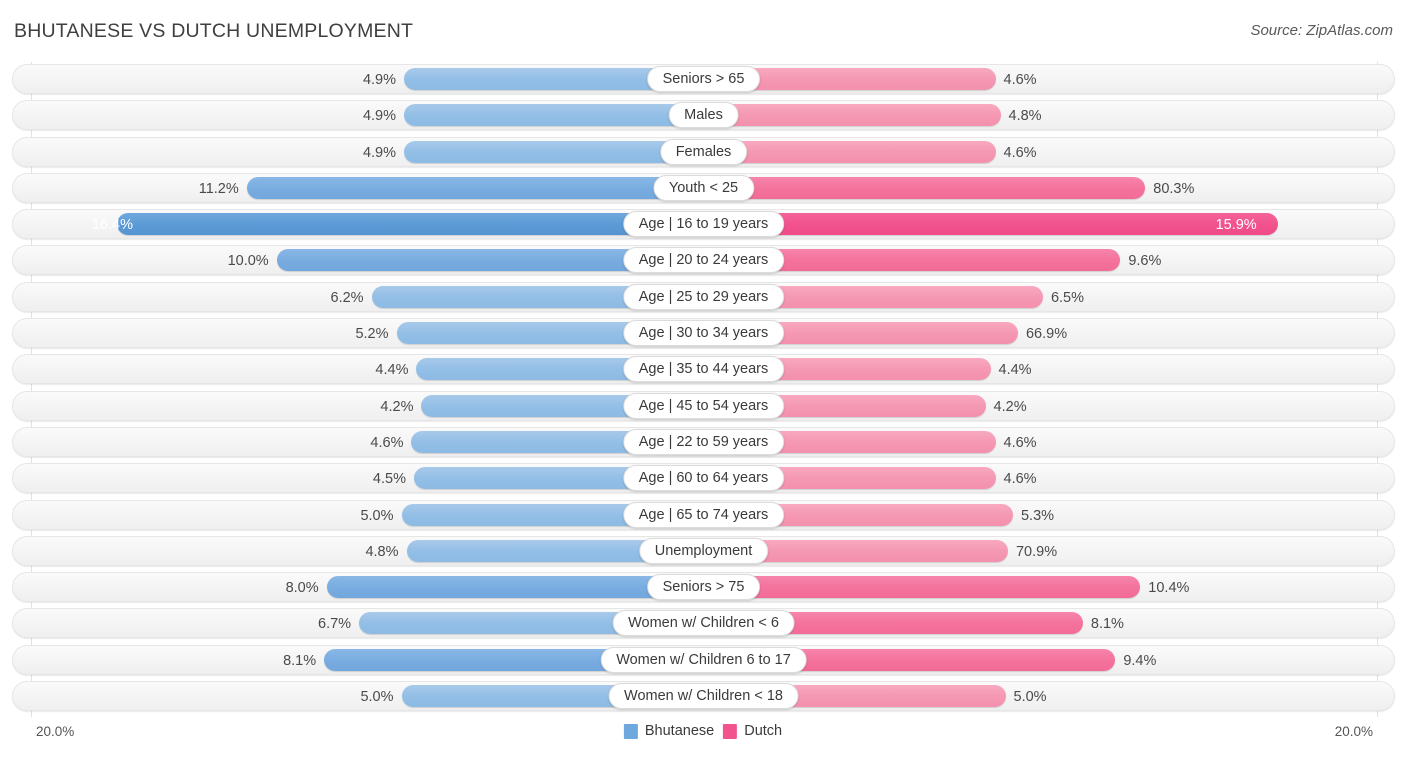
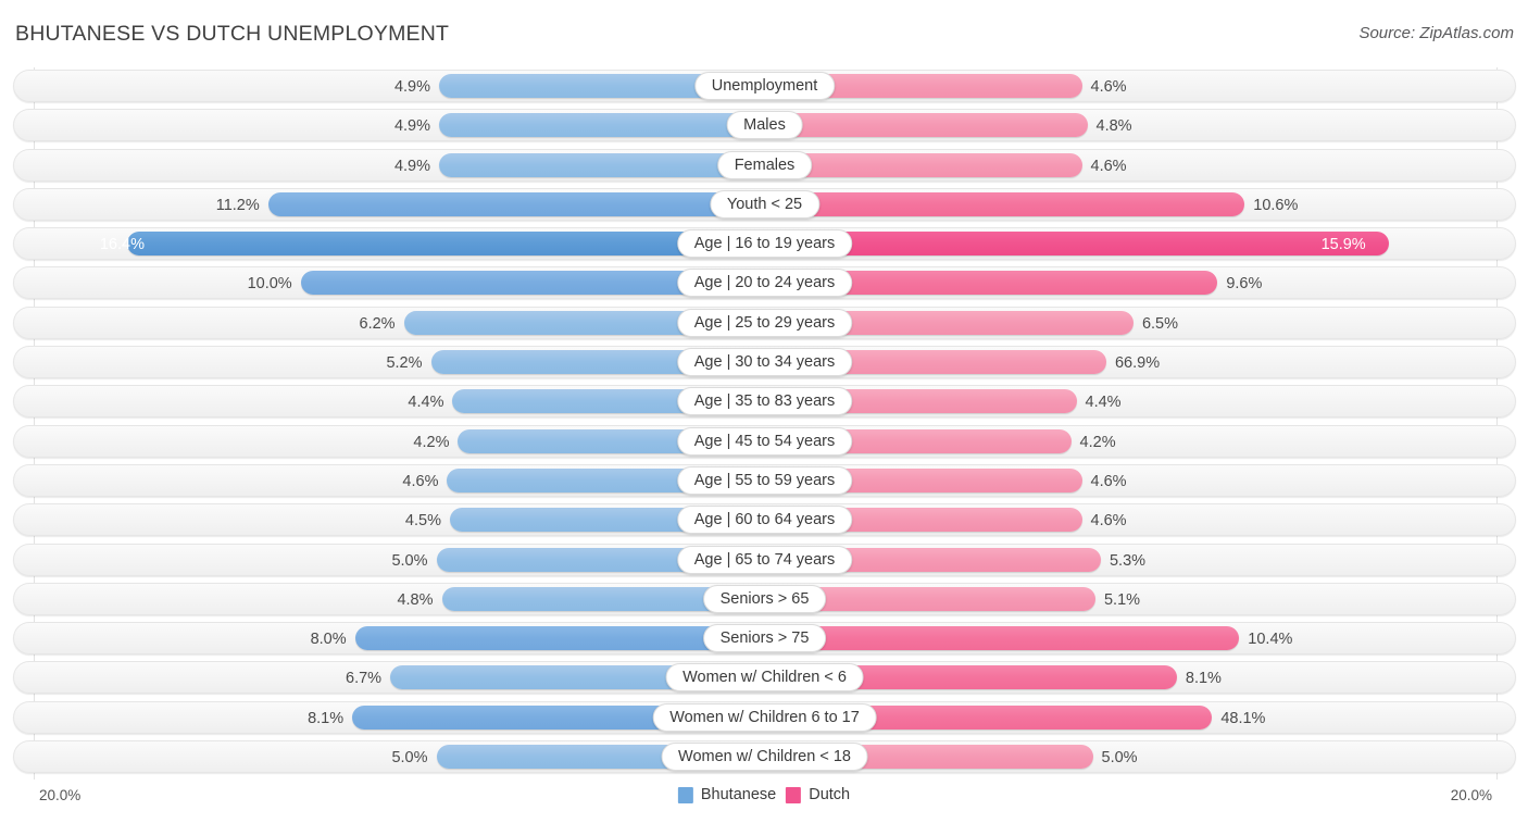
  BHUTANESE VS DUTCH UNEMPLOYMENT
  Source: ZipAtlas.com
  4.9%
  4.6%
- Seniors > 65
+ Unemployment
  4.9%
  4.8%
  Males
  4.9%
  4.6%
  Females
  11.2%
- 80.3%
+ 10.6%
  Youth < 25
  16.4%
  15.9%
  Age | 16 to 19 years
  10.0%
  9.6%
  Age | 20 to 24 years
  6.2%
  6.5%
  Age | 25 to 29 years
  5.2%
  66.9%
  Age | 30 to 34 years
  4.4%
  4.4%
- Age | 35 to 44 years
+ Age | 35 to 83 years
  4.2%
  4.2%
  Age | 45 to 54 years
  4.6%
  4.6%
- Age | 22 to 59 years
+ Age | 55 to 59 years
  4.5%
  4.6%
  Age | 60 to 64 years
  5.0%
  5.3%
  Age | 65 to 74 years
  4.8%
- 70.9%
+ 5.1%
- Unemployment
+ Seniors > 65
  8.0%
  10.4%
  Seniors > 75
  6.7%
  8.1%
  Women w/ Children < 6
  8.1%
- 9.4%
+ 48.1%
  Women w/ Children 6 to 17
  5.0%
  5.0%
  Women w/ Children < 18
  20.0%
  20.0%
  Bhutanese
  Dutch
